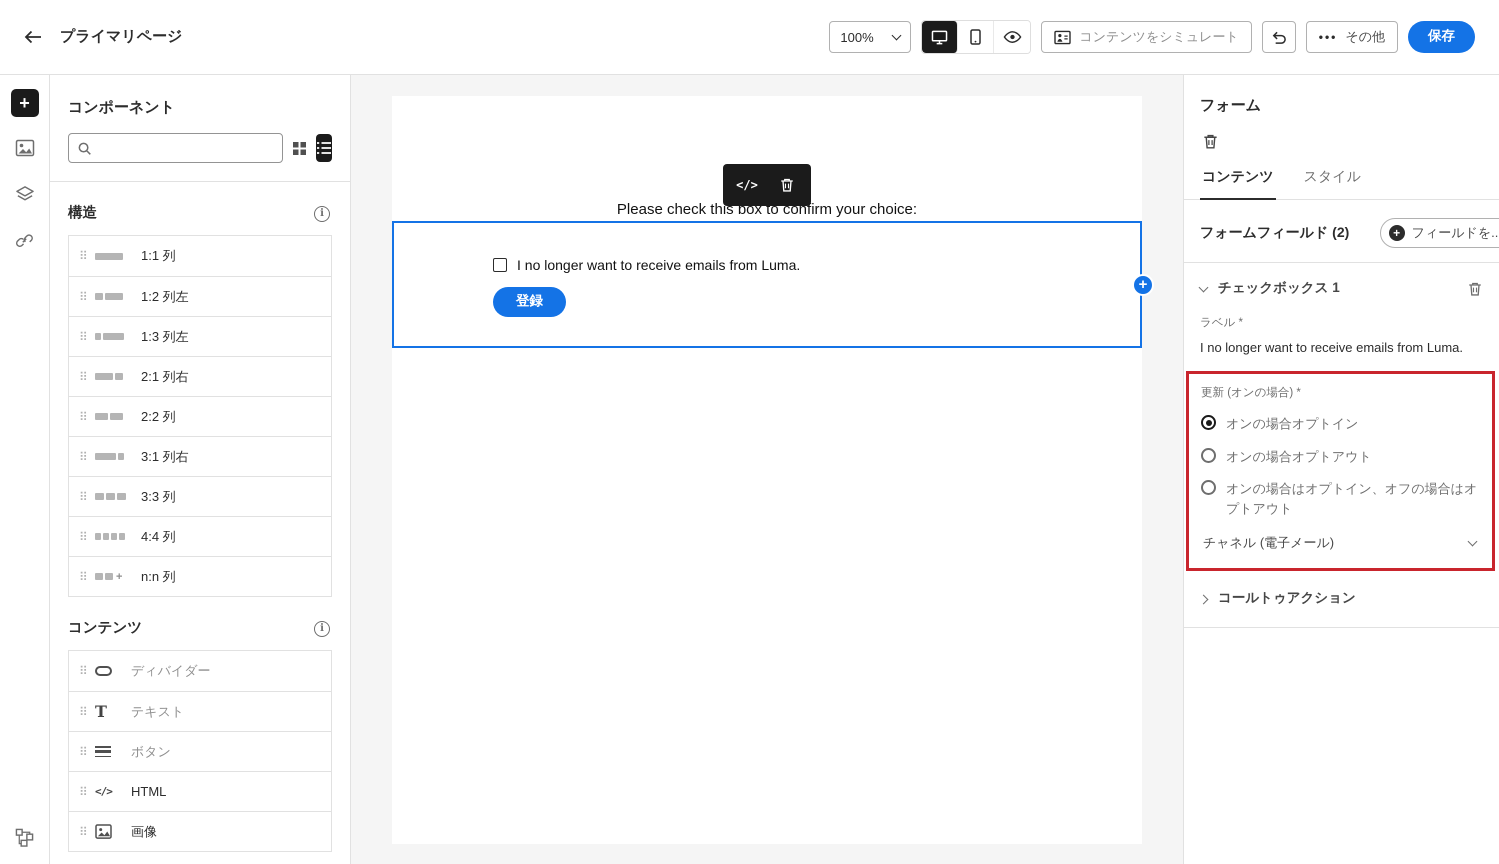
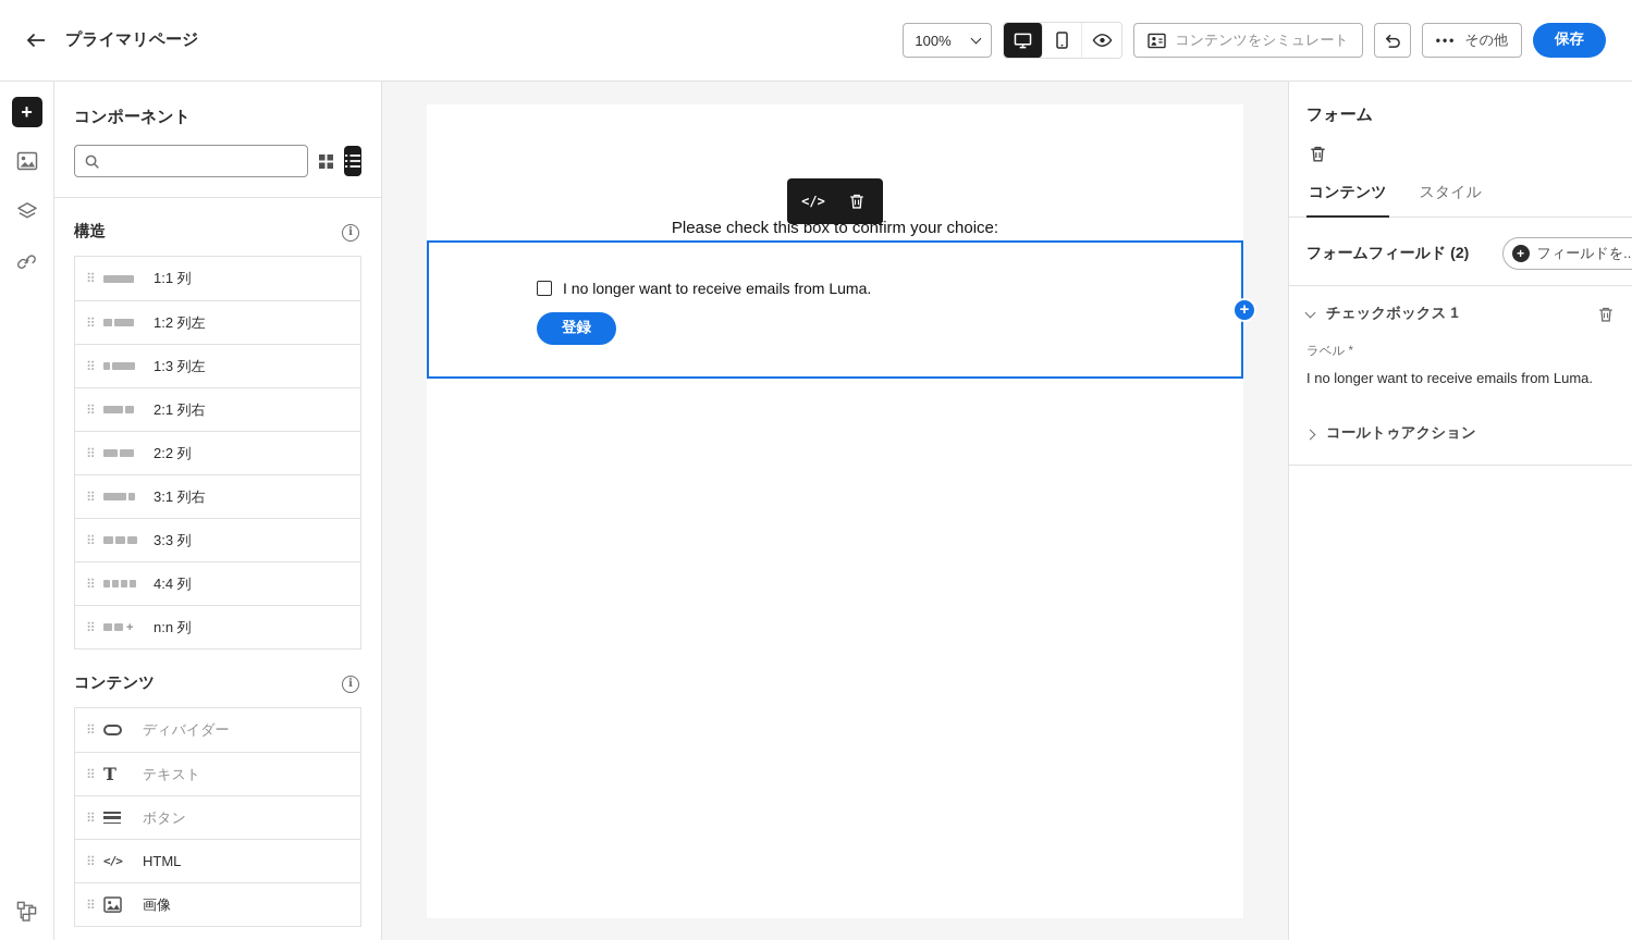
  プライマリページ
  100%
  コンテンツをシミュレート
  •••
  その他
  保存
  +
  コンポーネント
  構造
  i
  ⠿
  1:1 列
  ⠿
  1:2 列左
  ⠿
  1:3 列左
  ⠿
  2:1 列右
  ⠿
  2:2 列
  ⠿
  3:1 列右
  ⠿
  3:3 列
  ⠿
  4:4 列
  ⠿
  +
  n:n 列
  コンテンツ
  i
  ⠿
  ディバイダー
  ⠿
  T
  テキスト
  ⠿
  ボタン
  ⠿
  </>
  HTML
  ⠿
  画像
  Please check this box to confirm your choice:
  </>
  I no longer want to receive emails from Luma.
  登録
  +
  フォーム
  コンテンツ
  スタイル
  フォームフィールド (2)
  +
  フィールドを..
  チェックボックス 1
  ラベル *
  I no longer want to receive emails from Luma.
- 更新 (オンの場合) *
- オンの場合オプトイン
- オンの場合オプトアウト
- オンの場合はオプトイン、オフの場合はオプトアウト
- チャネル (電子メール)
  コールトゥアクション
